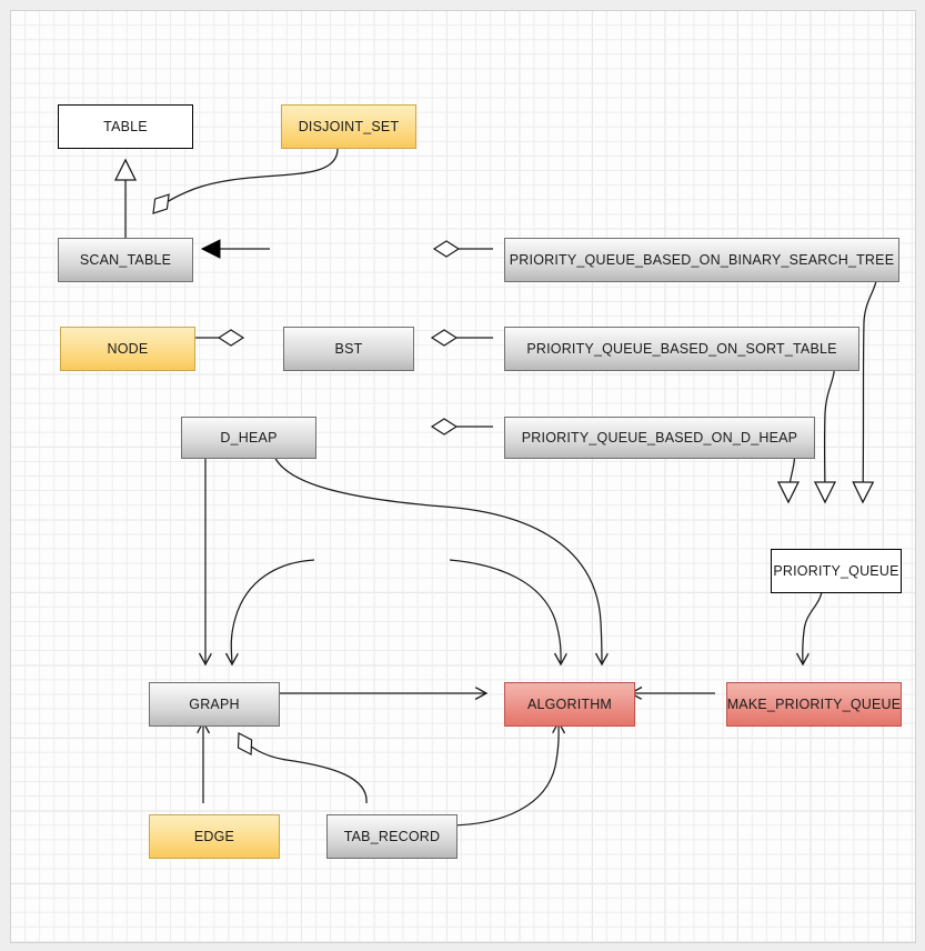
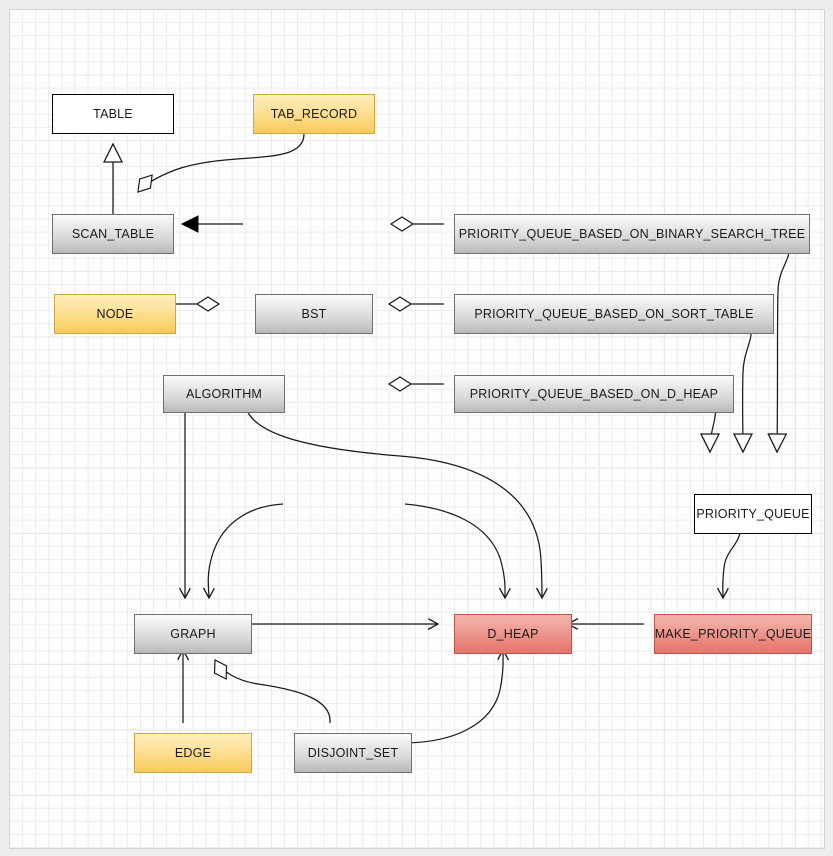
  TABLE
- DISJOINT_SET
+ TAB_RECORD
  SCAN_TABLE
  PRIORITY_QUEUE_BASED_ON_BINARY_SEARCH_TREE
  NODE
  BST
  PRIORITY_QUEUE_BASED_ON_SORT_TABLE
- D_HEAP
+ ALGORITHM
  PRIORITY_QUEUE_BASED_ON_D_HEAP
  PRIORITY_QUEUE
  GRAPH
- ALGORITHM
+ D_HEAP
  MAKE_PRIORITY_QUEUE
  EDGE
- TAB_RECORD
+ DISJOINT_SET
